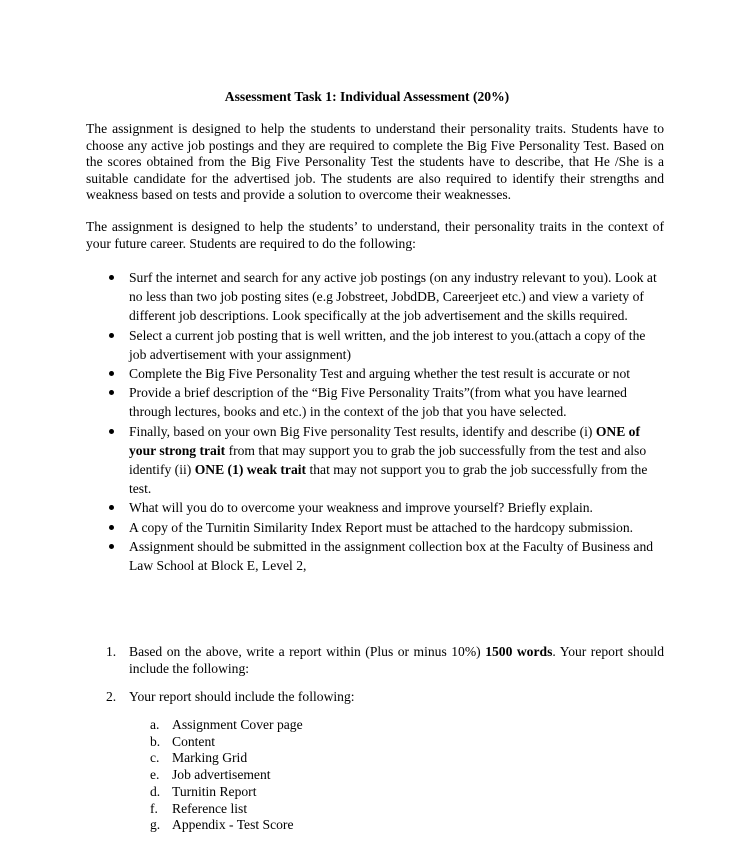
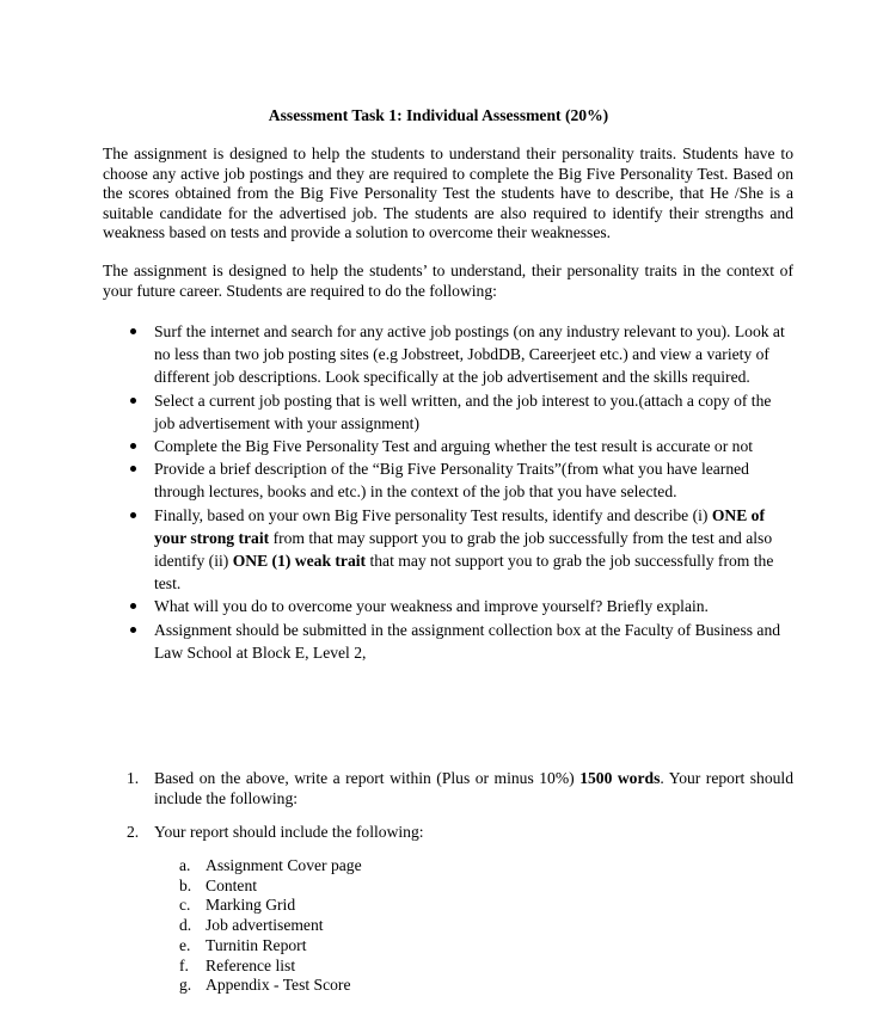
  Assessment Task 1: Individual Assessment (20%)
  The assignment is designed to help the students to understand their personality traits. Students have to choose any active job postings and they are required to complete the Big Five Personality Test. Based on the scores obtained from the Big Five Personality Test the students have to describe, that He /She is a suitable candidate for the advertised job. The students are also required to identify their strengths and weakness based on tests and provide a solution to overcome their weaknesses.
  The assignment is designed to help the students’ to understand, their personality traits in the context of your future career. Students are required to do the following:
  Surf the internet and search for any active job postings (on any industry relevant to you). Look at no less than two job posting sites (e.g Jobstreet, JobdDB, Careerjeet etc.) and view a variety of different job descriptions. Look specifically at the job advertisement and the skills required.
  Select a current job posting that is well written, and the job interest to you.(attach a copy of the job advertisement with your assignment)
  Complete the Big Five Personality Test and arguing whether the test result is accurate or not
  Provide a brief description of the “Big Five Personality Traits”(from what you have learned through lectures, books and etc.) in the context of the job that you have selected.
  Finally, based on your own Big Five personality Test results, identify and describe (i) ONE of your strong trait from that may support you to grab the job successfully from the test and also identify (ii) ONE (1) weak trait that may not support you to grab the job successfully from the test.
  What will you do to overcome your weakness and improve yourself? Briefly explain.
- A copy of the Turnitin Similarity Index Report must be attached to the hardcopy submission.
  Assignment should be submitted in the assignment collection box at the Faculty of Business and Law School at Block E, Level 2,
  1.
  Based on the above, write a report within (Plus or minus 10%) 1500 words. Your report should include the following:
  2.
  Your report should include the following:
  a.
  Assignment Cover page
  b.
  Content
  c.
  Marking Grid
- e.
+ d.
  Job advertisement
- d.
+ e.
  Turnitin Report
  f.
  Reference list
  g.
  Appendix - Test Score
